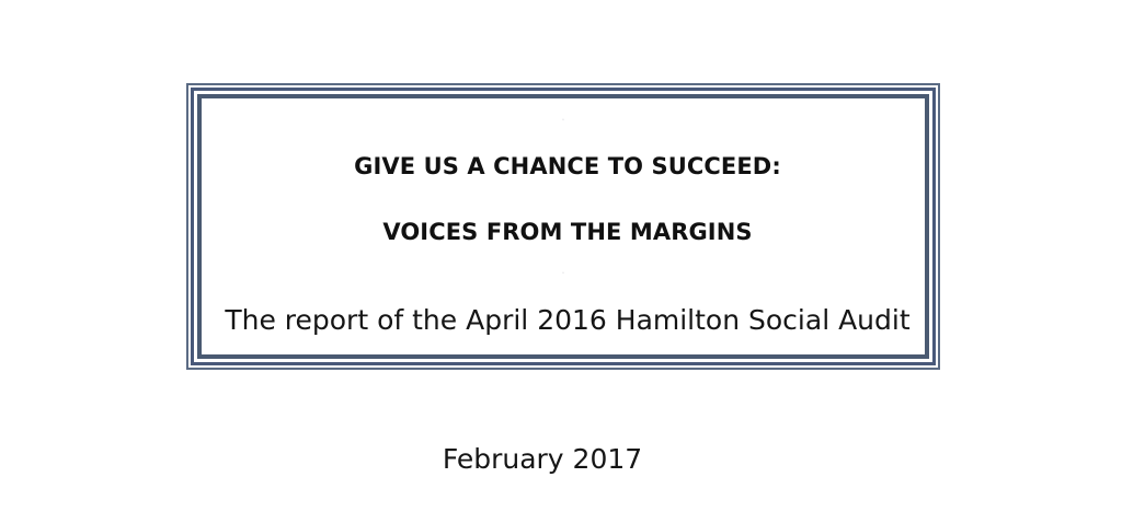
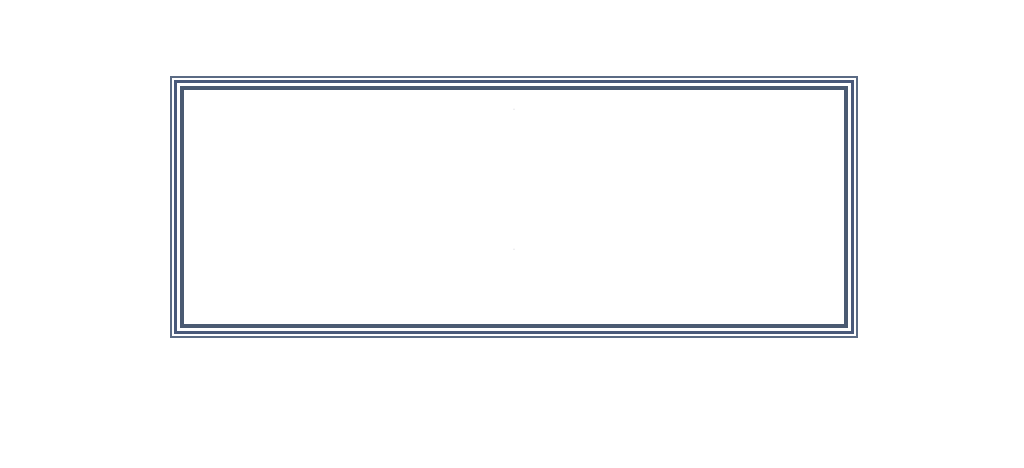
- GIVE US A CHANCE TO SUCCEED:
- VOICES FROM THE MARGINS
- The report of the April 2016 Hamilton Social Audit
- February 2017
